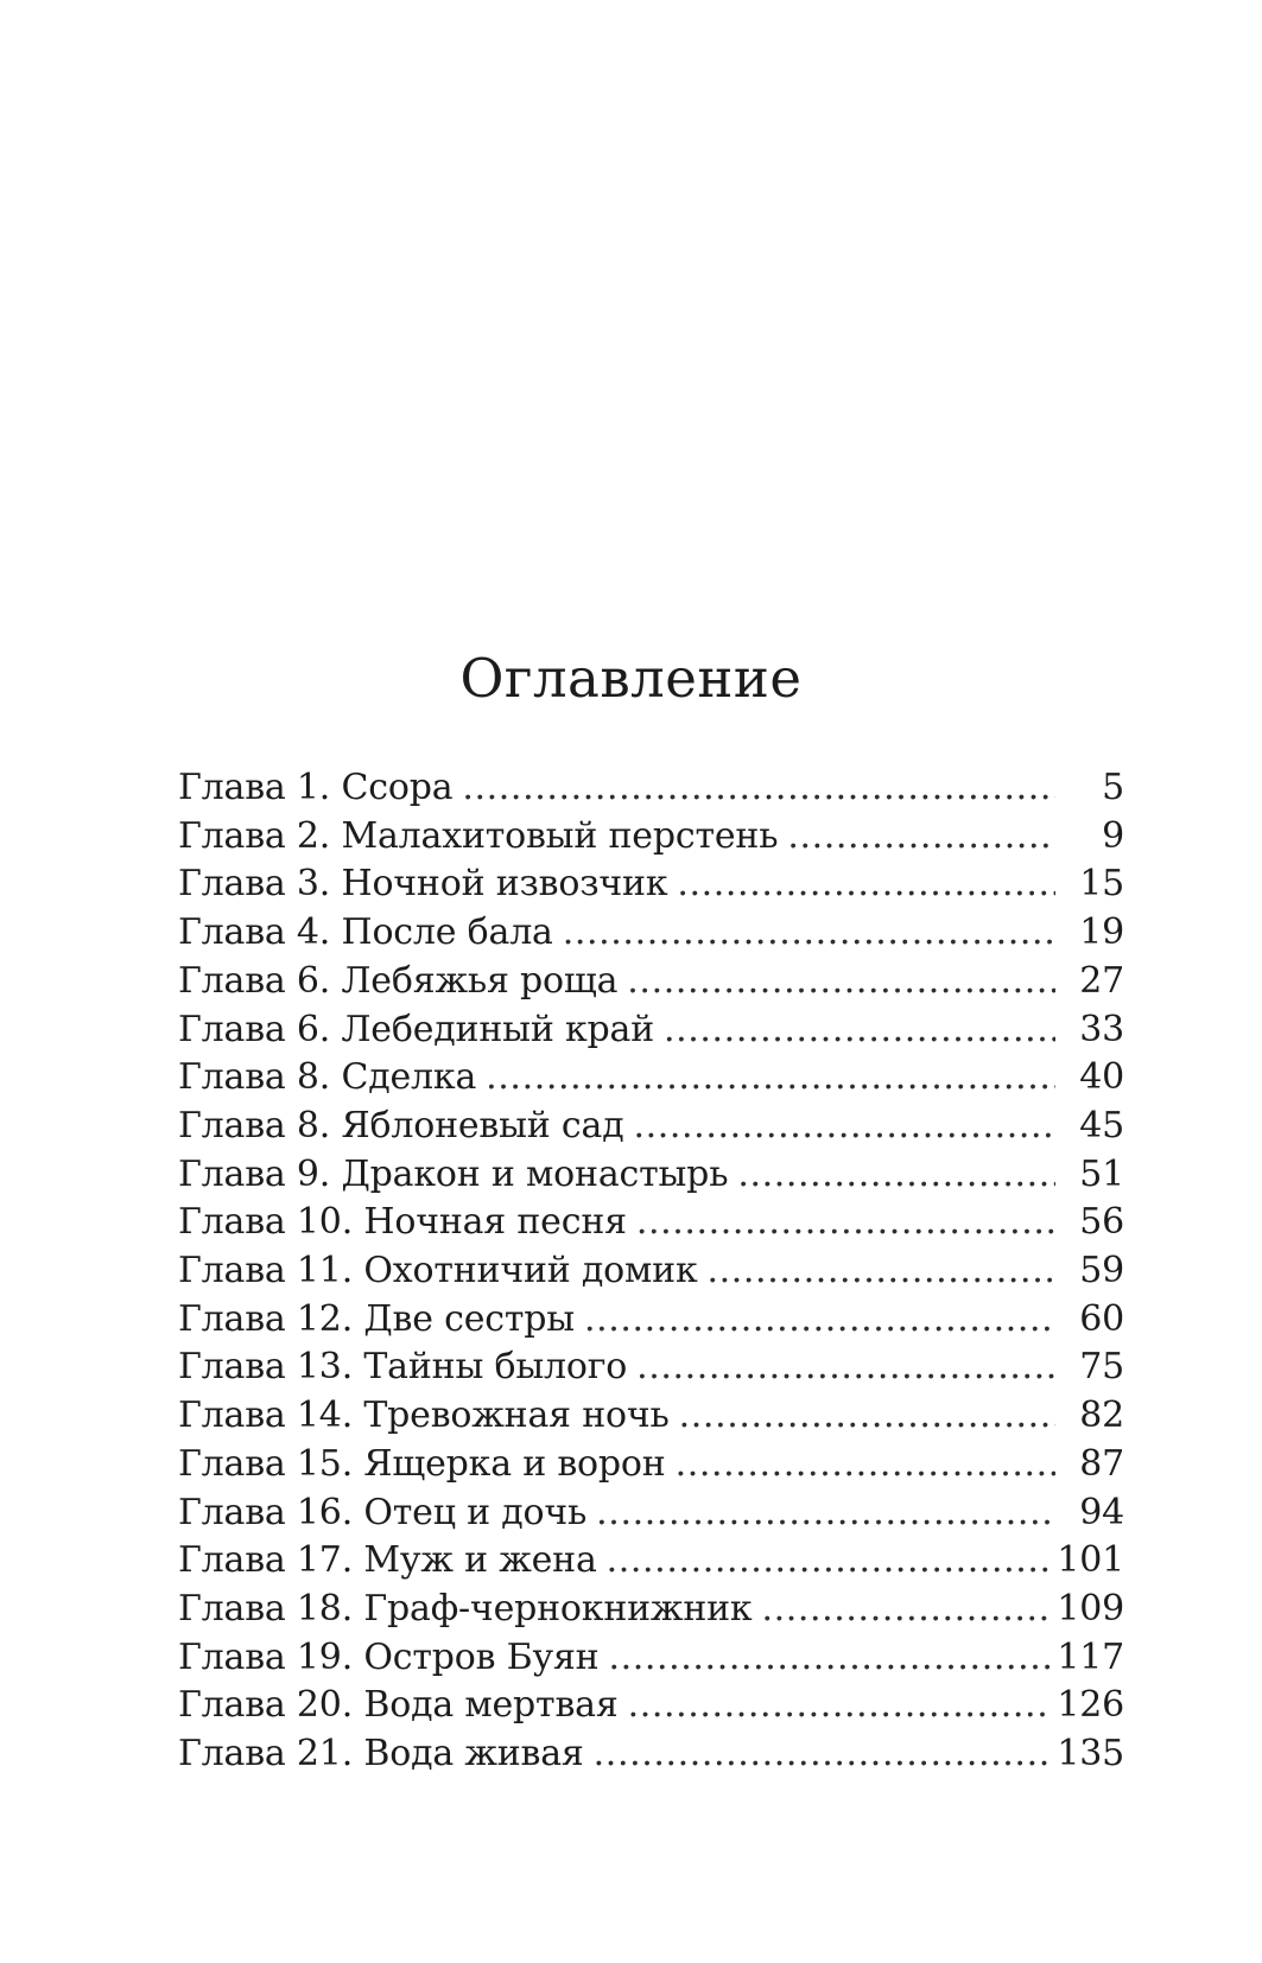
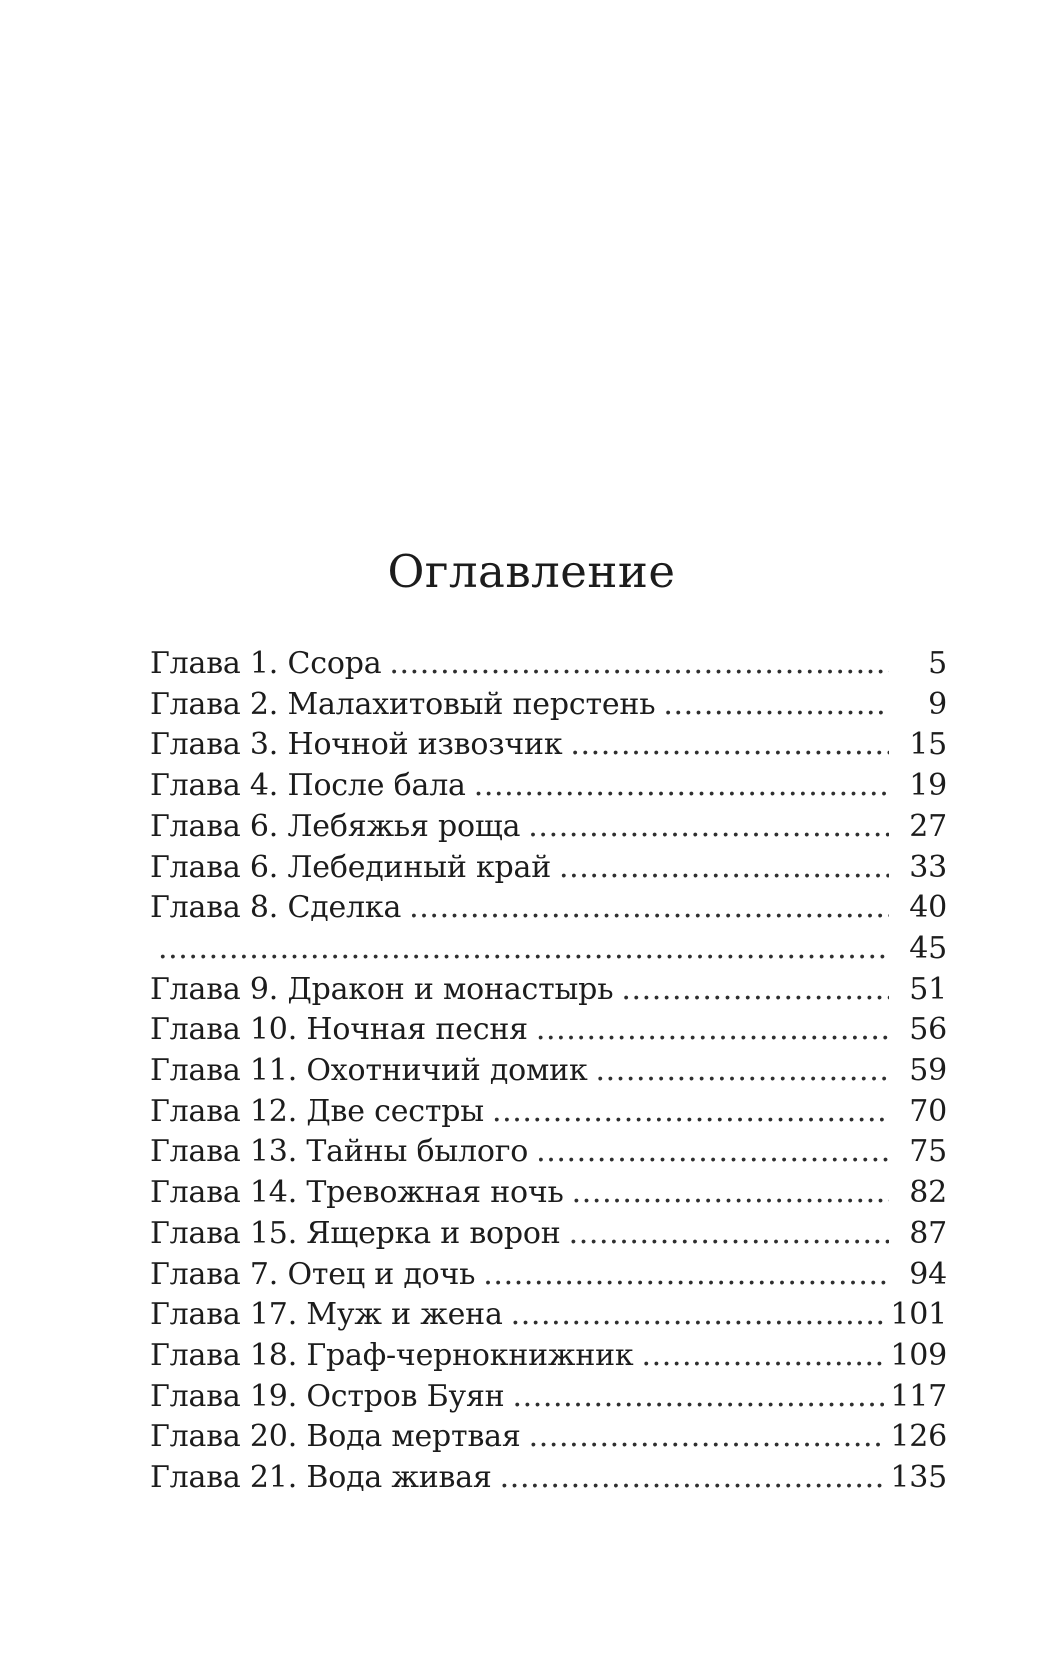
  Оглавление
  Глава 1. Ссора
  5
  Глава 2. Малахитовый перстень
  9
  Глава 3. Ночной извозчик
  15
  Глава 4. После бала
  19
  Глава 6. Лебяжья роща
  27
  Глава 6. Лебединый край
  33
  Глава 8. Сделка
  40
- Глава 8. Яблоневый сад
  45
  Глава 9. Дракон и монастырь
  51
  Глава 10. Ночная песня
  56
  Глава 11. Охотничий домик
  59
  Глава 12. Две сестры
- 60
+ 70
  Глава 13. Тайны былого
  75
  Глава 14. Тревожная ночь
  82
  Глава 15. Ящерка и ворон
  87
- Глава 16. Отец и дочь
+ Глава 7. Отец и дочь
  94
  Глава 17. Муж и жена
  101
  Глава 18. Граф-чернокнижник
  109
  Глава 19. Остров Буян
  117
  Глава 20. Вода мертвая
  126
  Глава 21. Вода живая
  135
